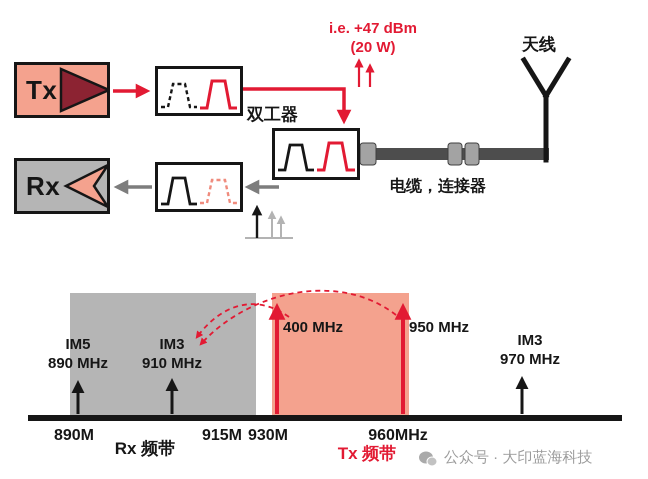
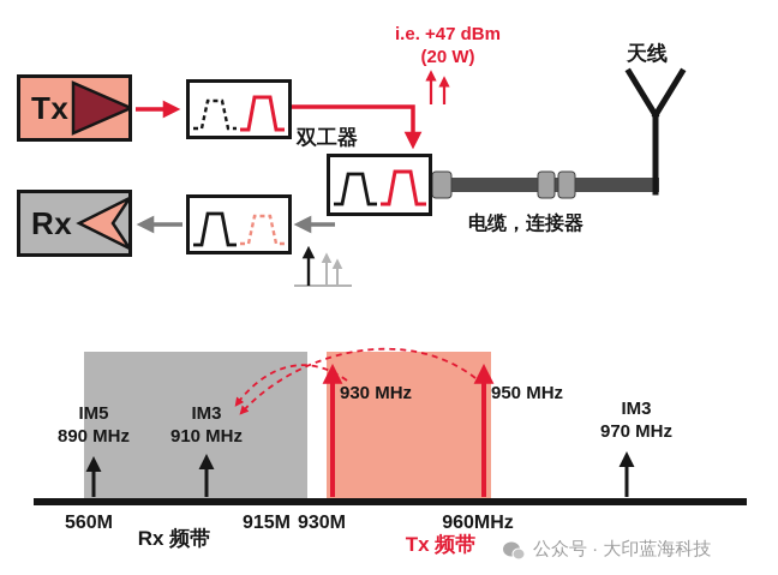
  Tx
  Rx
  i.e. +47 dBm
  (20 W)
  天线
  双工器
  电缆，连接器
  IM5
  890 MHz
  IM3
  910 MHz
- 400 MHz
+ 930 MHz
  950 MHz
  IM3
  970 MHz
- 890M
+ 560M
  915M
  930M
  960MHz
  Rx 频带
  Tx 频带
  公众号 · 大印蓝海科技
